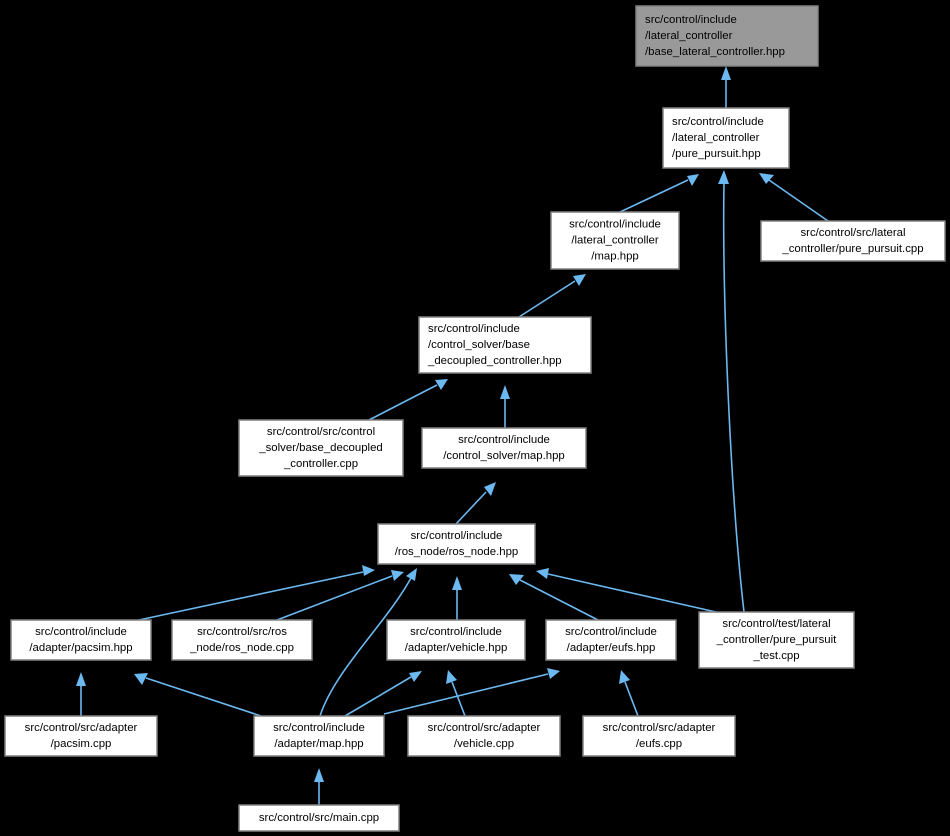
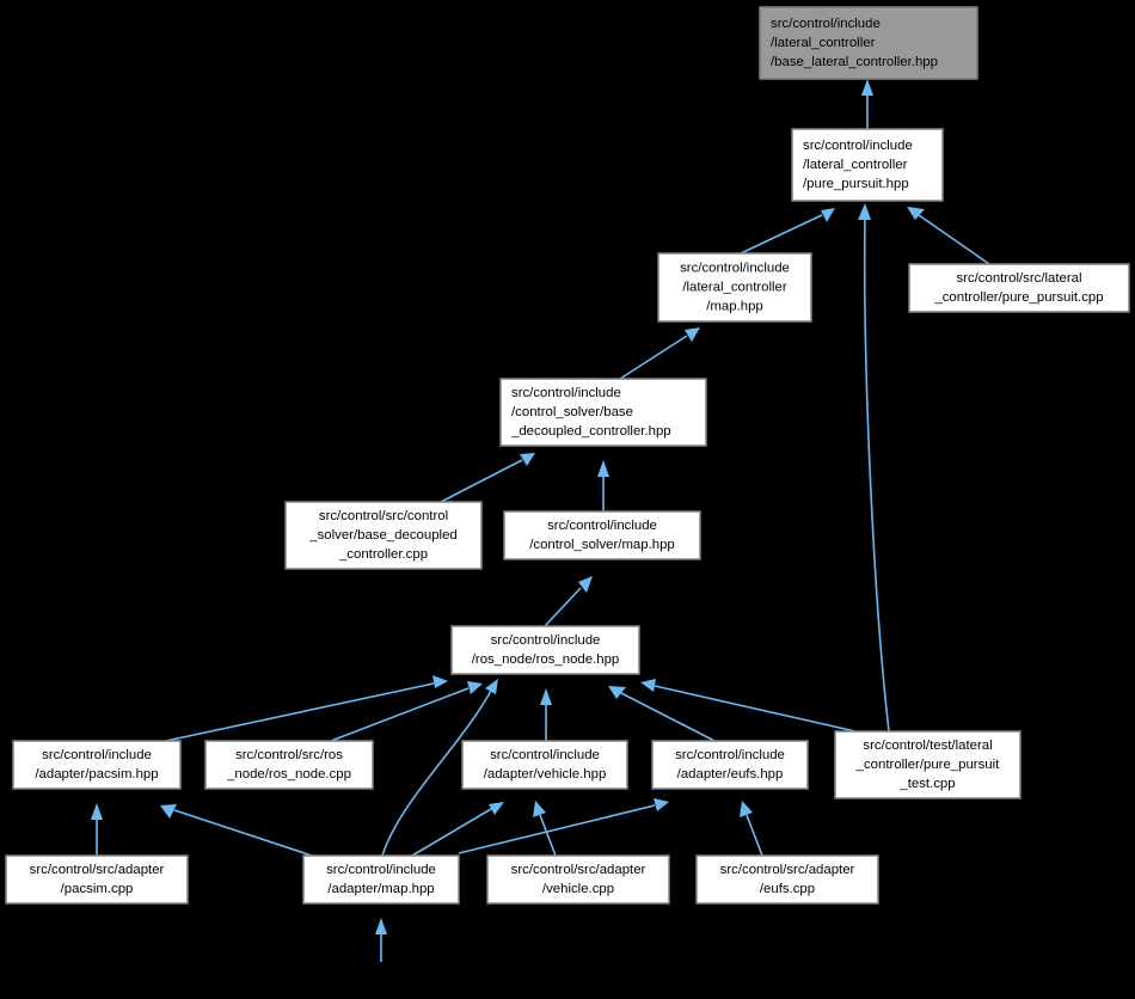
  src/control/include
  /lateral_controller
  /base_lateral_controller.hpp
  src/control/include
  /lateral_controller
  /pure_pursuit.hpp
  src/control/include
  /lateral_controller
  /map.hpp
  src/control/src/lateral
  _controller/pure_pursuit.cpp
  src/control/include
  /control_solver/base
  _decoupled_controller.hpp
  src/control/src/control
  _solver/base_decoupled
  _controller.cpp
  src/control/include
  /control_solver/map.hpp
  src/control/include
  /ros_node/ros_node.hpp
  src/control/include
  /adapter/pacsim.hpp
  src/control/src/ros
  _node/ros_node.cpp
  src/control/include
  /adapter/vehicle.hpp
  src/control/include
  /adapter/eufs.hpp
  src/control/test/lateral
  _controller/pure_pursuit
  _test.cpp
  src/control/src/adapter
  /pacsim.cpp
  src/control/include
  /adapter/map.hpp
  src/control/src/adapter
  /vehicle.cpp
  src/control/src/adapter
  /eufs.cpp
- src/control/src/main.cpp
